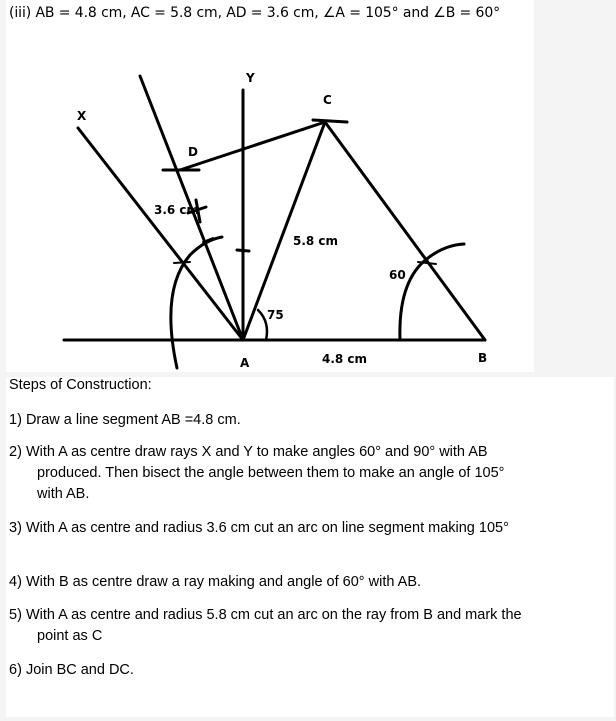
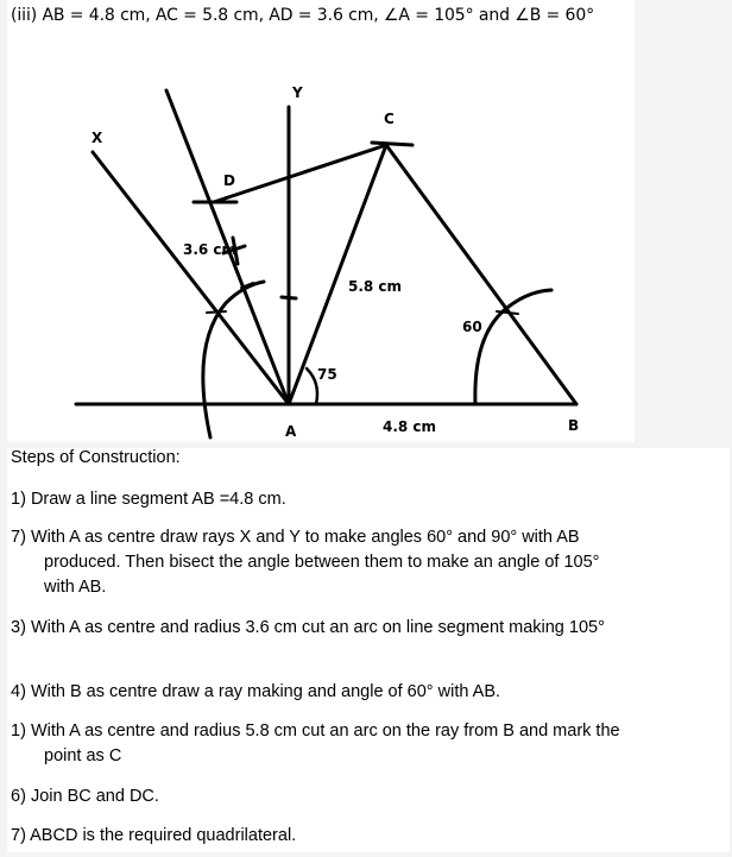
  (iii) AB = 4.8 cm, AC = 5.8 cm, AD = 3.6 cm, ∠A = 105° and ∠B = 60°
  X
  Y
  C
  D
  3.6 cm
  5.8 cm
  60
  75
  A
  4.8 cm
  B
  Steps of Construction:
  1) Draw a line segment AB =4.8 cm.
- 2) With A as centre draw rays X and Y to make angles 60° and 90° with AB
+ 7) With A as centre draw rays X and Y to make angles 60° and 90° with AB
  produced. Then bisect the angle between them to make an angle of 105°
  with AB.
  3) With A as centre and radius 3.6 cm cut an arc on line segment making 105°
  4) With B as centre draw a ray making and angle of 60° with AB.
- 5) With A as centre and radius 5.8 cm cut an arc on the ray from B and mark the
+ 1) With A as centre and radius 5.8 cm cut an arc on the ray from B and mark the
  point as C
  6) Join BC and DC.
+ 7) ABCD is the required quadrilateral.
